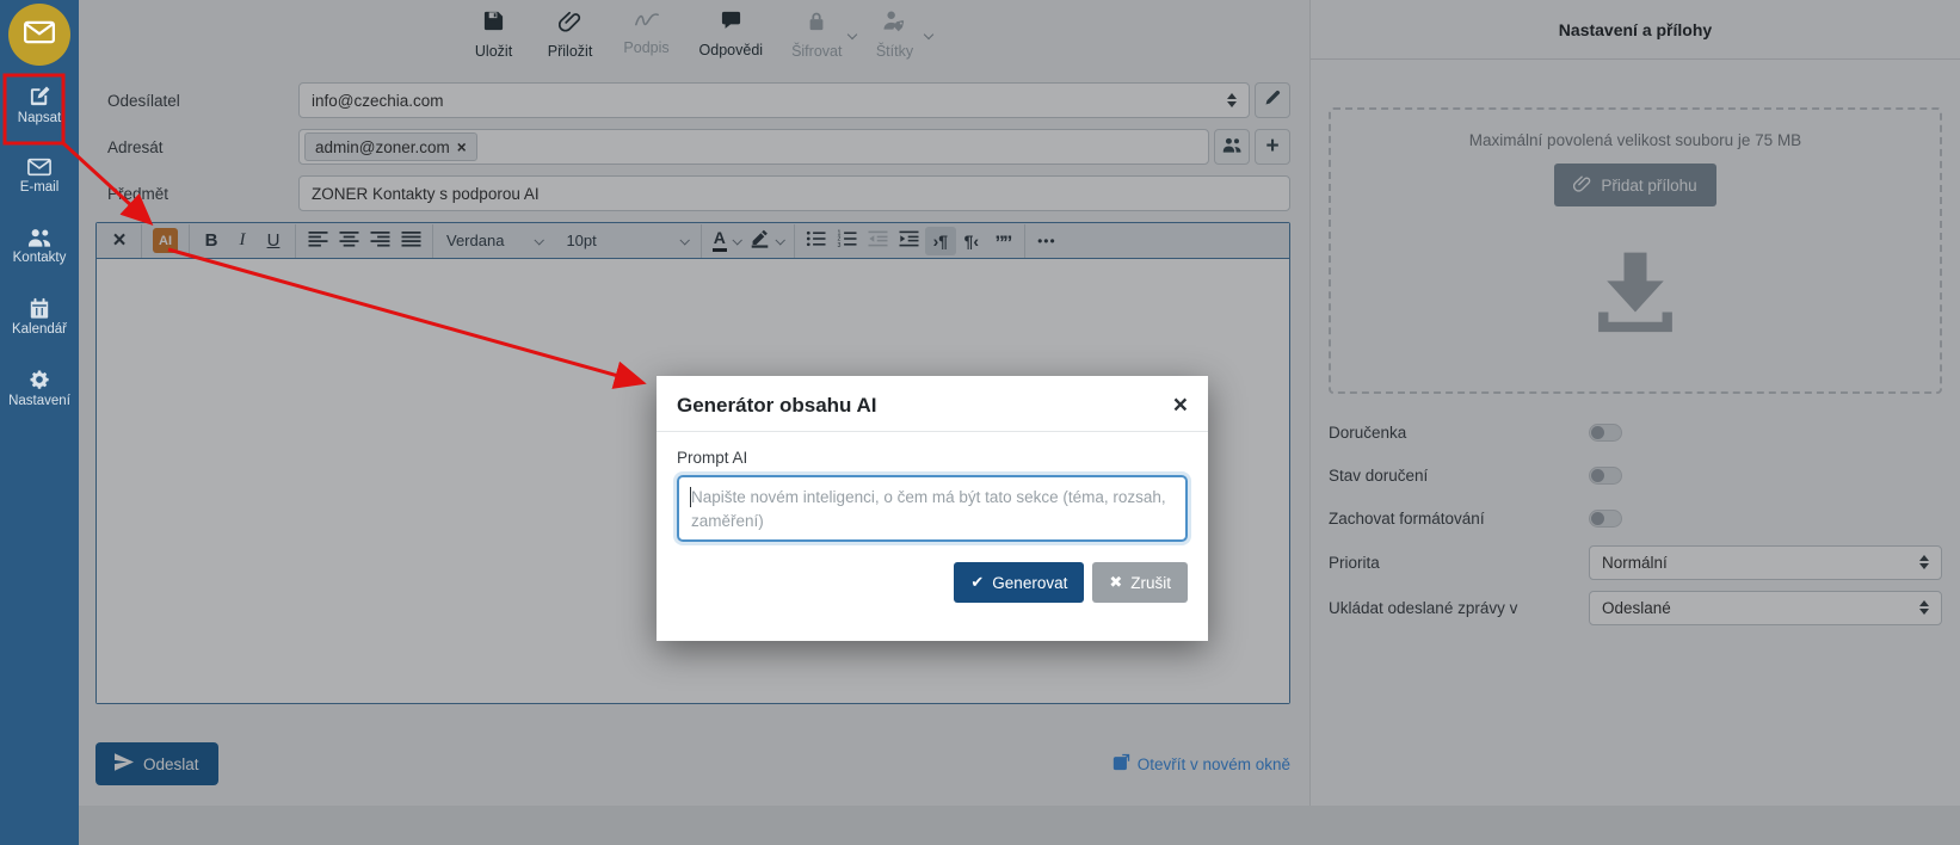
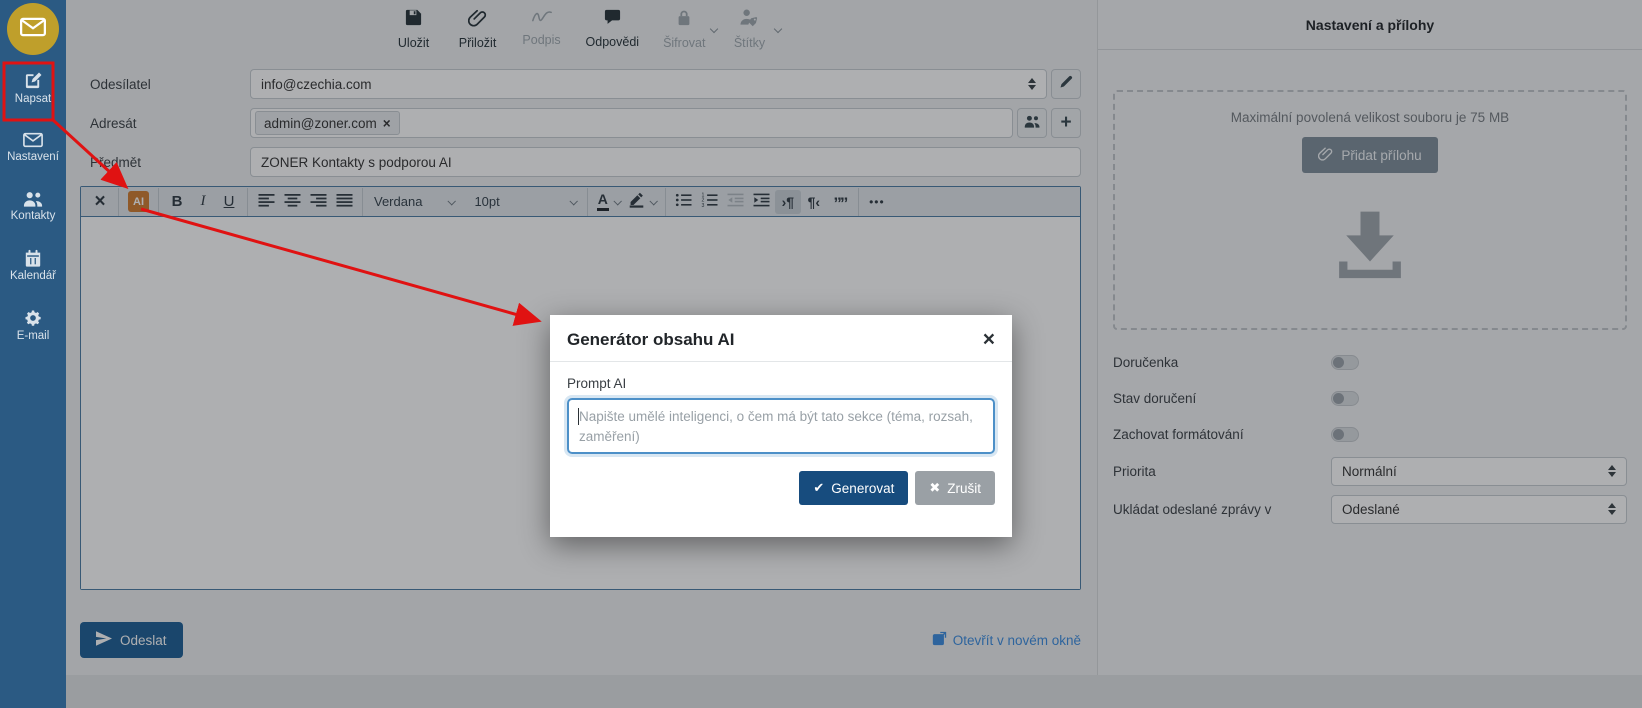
  Napsat
- E-mail
+ Nastavení
  Kontakty
  Kalendář
- Nastavení
+ E-mail
  Uložit
  Přiložit
  Podpis
  Odpovědi
  Šifrovat
  Štítky
  Odesílatel
  info@czechia.com
  Adresát
  admin@zoner.com
  ×
  +
  Předmět
  ZONER Kontakty s podporou AI
  ×
  AI
  B
  I
  U
  Verdana
  10pt
  A
  ›¶
  ¶‹
  ””
  •••
  Odeslat
  Otevřít v novém okně
  Nastavení a přílohy
  Maximální povolená velikost souboru je 75 MB
  Přidat přílohu
  Doručenka
  Stav doručení
  Zachovat formátování
  Priorita
  Normální
  Ukládat odeslané zprávy v
  Odeslané
  Generátor obsahu AI
  ×
  Prompt AI
- Napište novém inteligenci, o čem má být tato sekce (téma, rozsah, zaměření)
+ Napište umělé inteligenci, o čem má být tato sekce (téma, rozsah, zaměření)
  ✔
  Generovat
  ✖
  Zrušit
